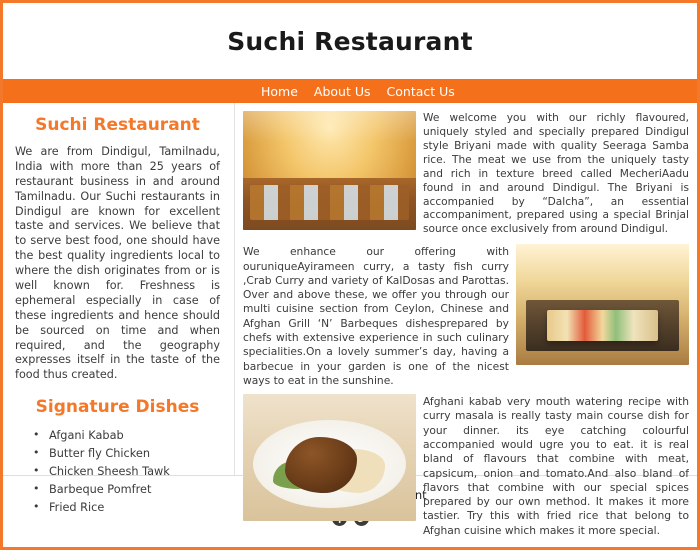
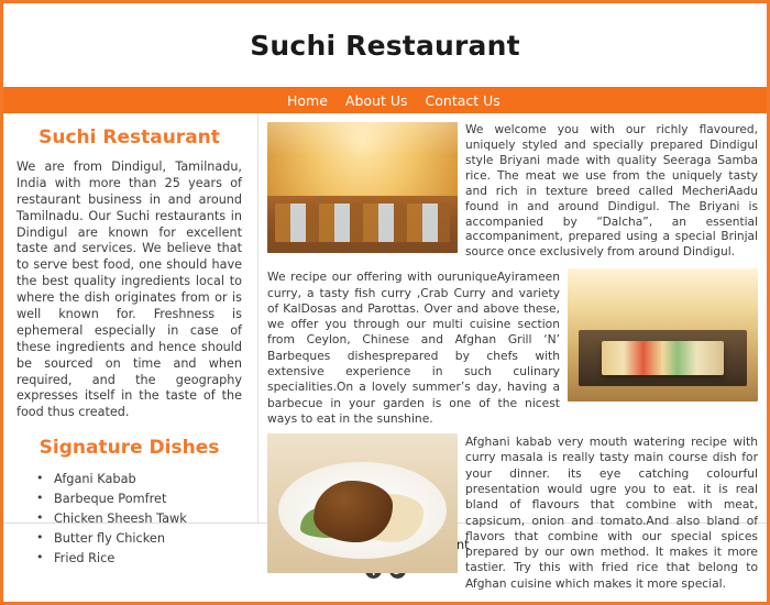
  Suchi Restaurant
  Home
  About Us
  Contact Us
  Suchi Restaurant
  We are from Dindigul, Tamilnadu, India with more than 25 years of restaurant business in and around Tamilnadu. Our Suchi restaurants in Dindigul are known for excellent taste and services. We believe that to serve best food, one should have the best quality ingredients local to where the dish originates from or is well known for. Freshness is ephemeral especially in case of these ingredients and hence should be sourced on time and when required, and the geography expresses itself in the taste of the food thus created.
  Signature Dishes
  Afgani Kabab
- Butter fly Chicken
+ Barbeque Pomfret
  Chicken Sheesh Tawk
- Barbeque Pomfret
+ Butter fly Chicken
  Fried Rice
  We welcome you with our richly flavoured, uniquely styled and specially prepared Dindigul style Briyani made with quality Seeraga Samba rice. The meat we use from the uniquely tasty and rich in texture breed called MecheriAadu found in and around Dindigul. The Briyani is accompanied by “Dalcha”, an essential accompaniment, prepared using a special Brinjal source once exclusively from around Dindigul.
- We enhance our offering with ouruniqueAyirameen curry, a tasty fish curry ,Crab Curry and variety of KalDosas and Parottas. Over and above these, we offer you through our multi cuisine section from Ceylon, Chinese and Afghan Grill ‘N’ Barbeques dishesprepared by chefs with extensive experience in such culinary specialities.On a lovely summer’s day, having a barbecue in your garden is one of the nicest ways to eat in the sunshine.
+ We recipe our offering with ouruniqueAyirameen curry, a tasty fish curry ,Crab Curry and variety of KalDosas and Parottas. Over and above these, we offer you through our multi cuisine section from Ceylon, Chinese and Afghan Grill ‘N’ Barbeques dishesprepared by chefs with extensive experience in such culinary specialities.On a lovely summer’s day, having a barbecue in your garden is one of the nicest ways to eat in the sunshine.
- Afghani kabab very mouth watering recipe with curry masala is really tasty main course dish for your dinner. its eye catching colourful accompanied would ugre you to eat. it is real bland of flavours that combine with meat, capsicum, onion and tomato.And also bland of flavors that combine with our special spices prepared by our own method. It makes it more tastier. Try this with fried rice that belong to Afghan cuisine which makes it more special.
+ Afghani kabab very mouth watering recipe with curry masala is really tasty main course dish for your dinner. its eye catching colourful presentation would ugre you to eat. it is real bland of flavours that combine with meat, capsicum, onion and tomato.And also bland of flavors that combine with our special spices prepared by our own method. It makes it more tastier. Try this with fried rice that belong to Afghan cuisine which makes it more special.
